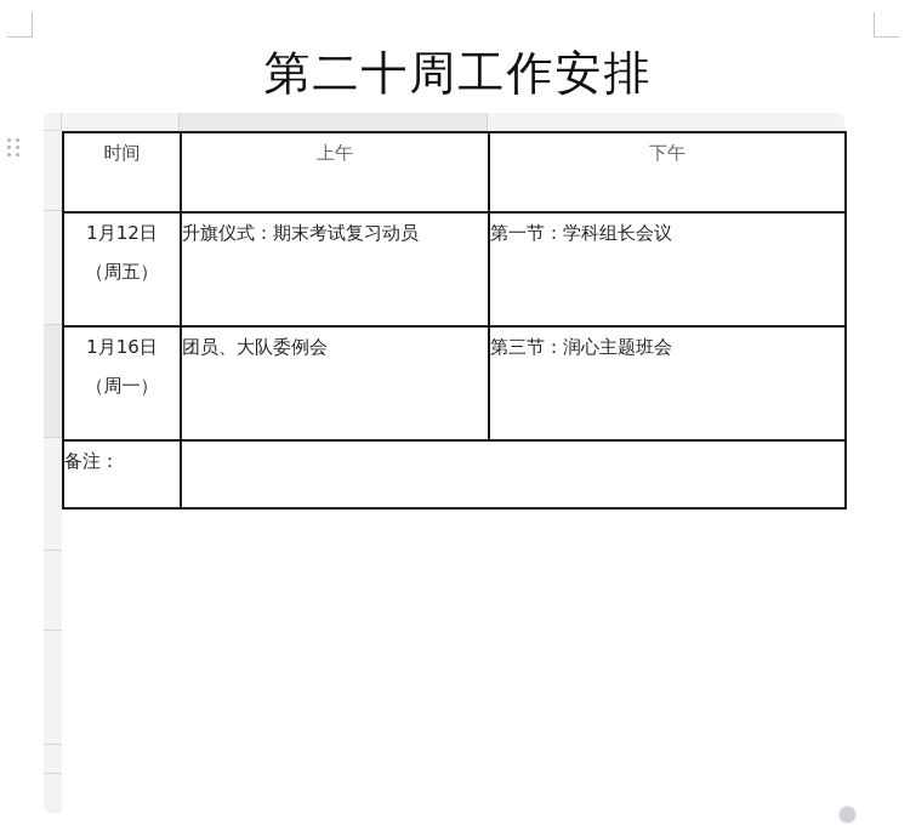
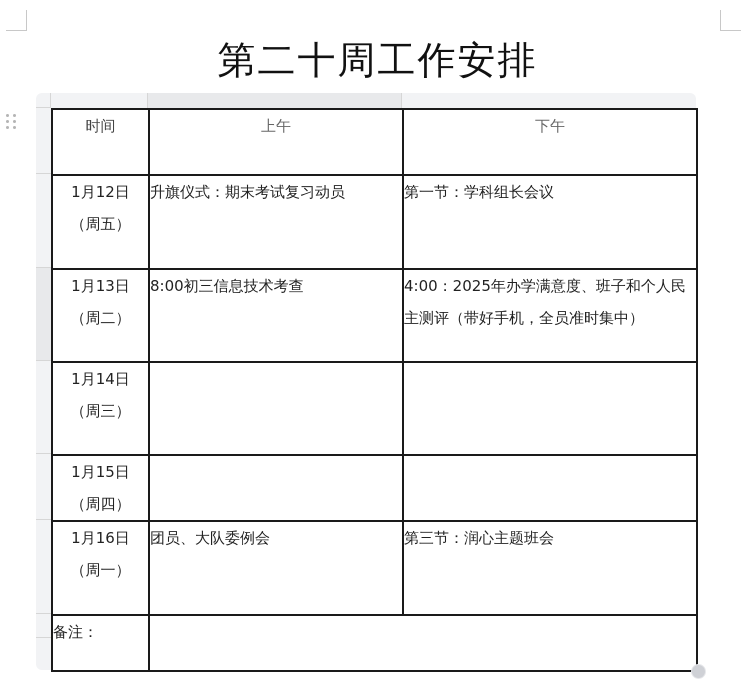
  第二十周工作安排
  时间	上午	下午
  1月12日 （周五）	升旗仪式：期末考试复习动员	第一节：学科组长会议
+ 1月13日 （周二）	8:00初三信息技术考查	4:00：2025年办学满意度、班子和个人民主测评（带好手机，全员准时集中）
+ 1月14日 （周三）
+ 1月15日 （周四）
  1月16日 （周一）	团员、大队委例会	第三节：润心主题班会
  备注：
